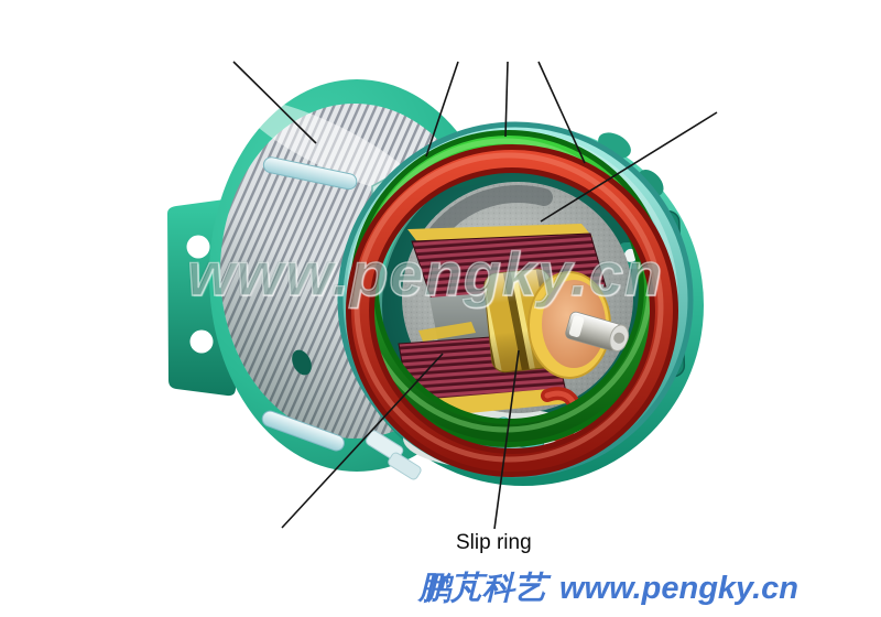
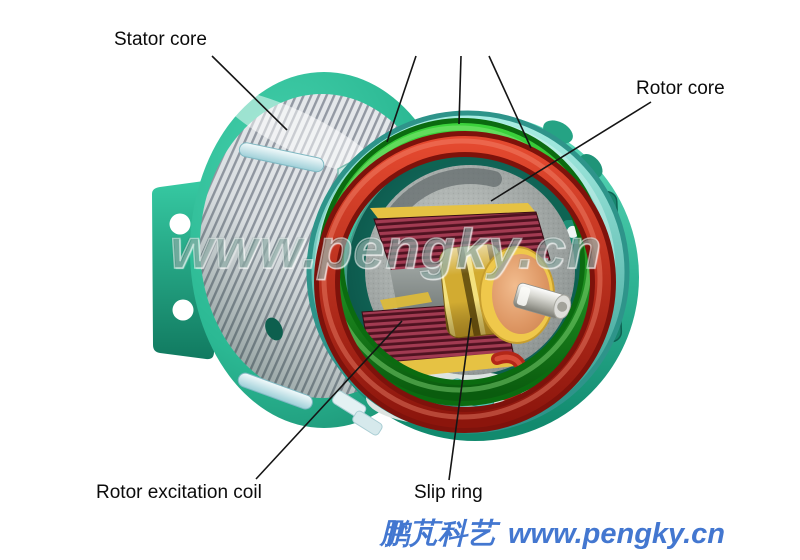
+ Stator core
+ Rotor core
+ Rotor excitation coil
  Slip ring
  www.pengky.cn
  鹏芃科艺 www.pengky.cn
